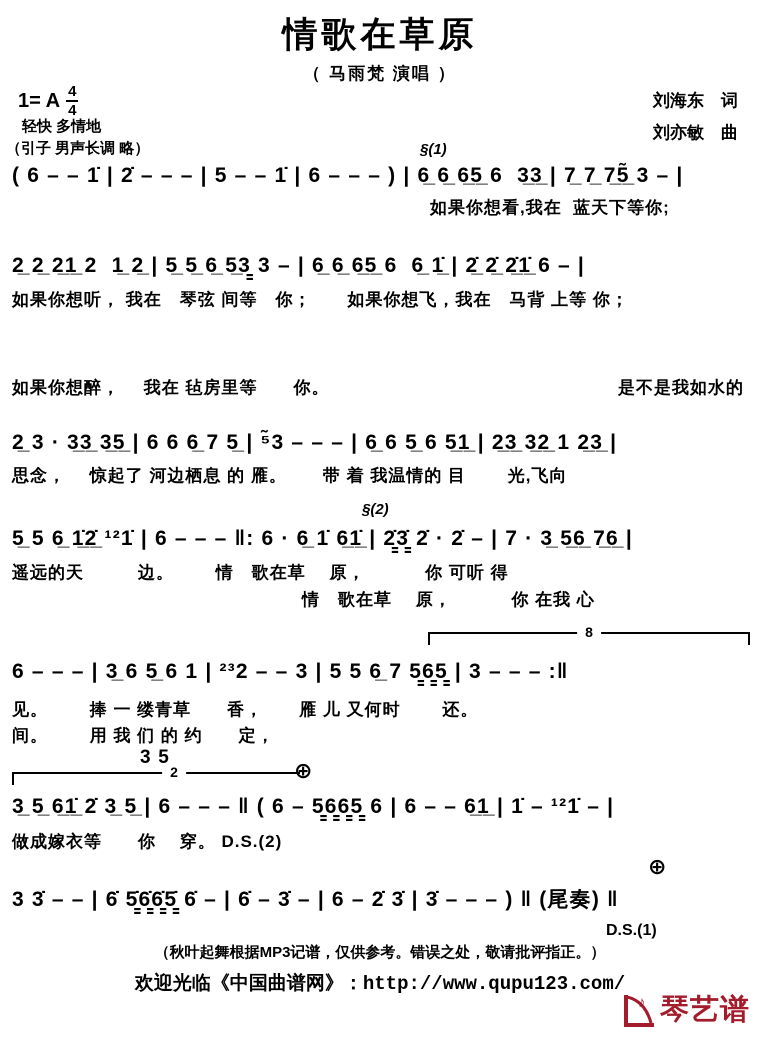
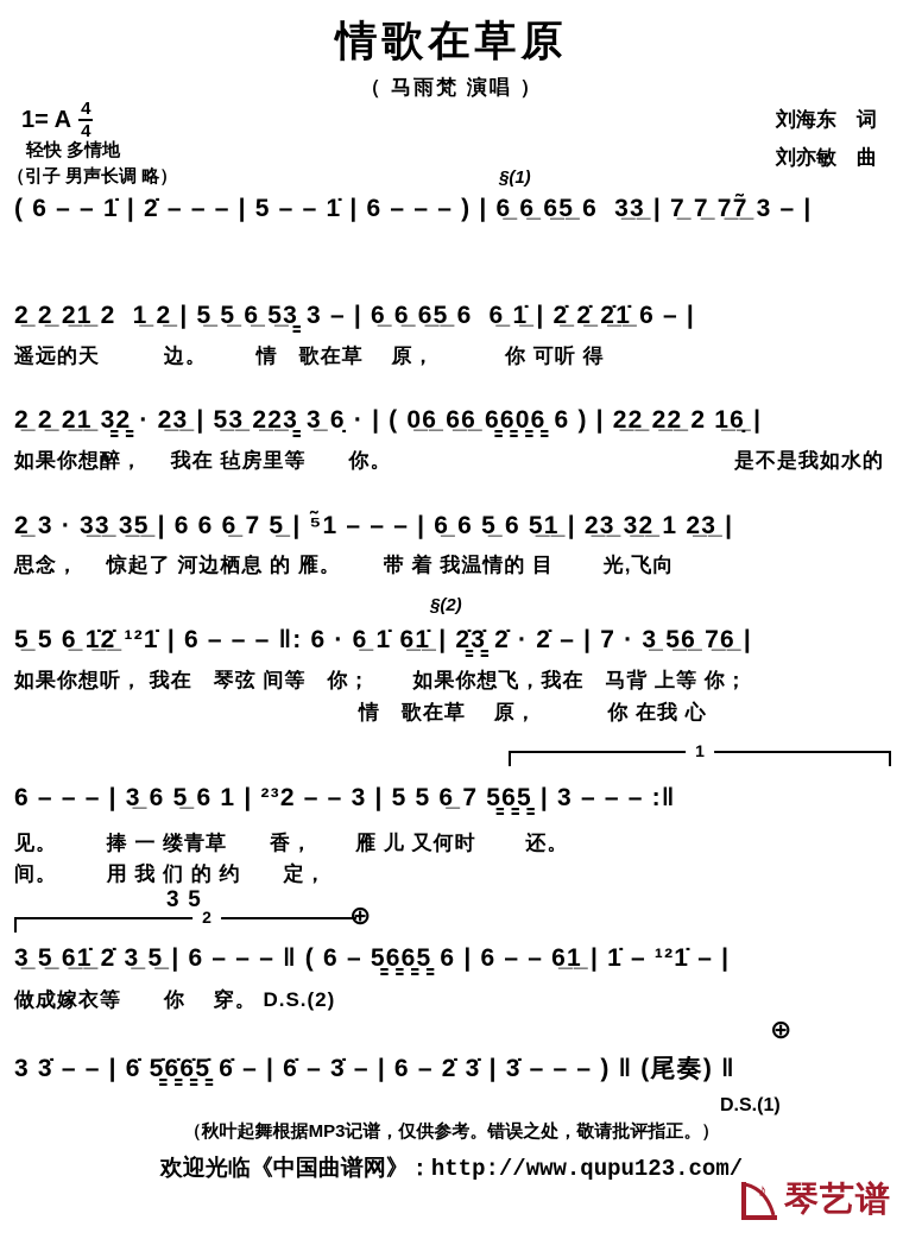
  情歌在草原
  （ 马雨梵 演唱 ）
  1= A
  4
  4
  轻快 多情地
  （引子 男声长调 略）
  刘海东 词
  刘亦敏 曲
  §(1)
- ( 6 – – 1̇ | 2̇ – – – | 5 – – 1̇ | 6 – – – ) | 6̲ 6̲ 6̲5̲ 6 3̲3̲ | 7̲ 7̲ 7̲5̲̃ 3 – |
+ ( 6 – – 1̇ | 2̇ – – – | 5 – – 1̇ | 6 – – – ) | 6̲ 6̲ 6̲5̲ 6 3̲3̲ | 7̲ 7̲ 7̲7̲̃ 3 – |
- 如果你想看,我在 蓝天下等你;
  2̲ 2̲ 2̲1̲ 2 1̲ 2̲ | 5̲ 5̲ 6̲ 5̲3̳ 3 – | 6̲ 6̲ 6̲5̲ 6 6̲ 1̲̇ | 2̲̇ 2̲̇ 2̲̇1̲̇ 6 – |
- 如果你想听， 我在 琴弦 间等 你； 如果你想飞，我在 马背 上等 你；
+ 遥远的天 边。 情 歌在草 原， 你 可听 得
+ 2̲ 2̲ 2̲1̲ 3̳2̳ · 2̲3̲ | 5̲3̲ 2̲2̲3̳ 3̲ 6̣ · | ( 0̲6̲ 6̲6̲ 6̳6̳0̳6̳ 6 ) | 2̲2̲ 2̲2̲ 2 1̲6̲̣ |
  如果你想醉， 我在 毡房里等 你。
  是不是我如水的
- 2̲ 3 · 3̲3̲ 3̲5̲ | 6 6 6̲ 7 5̲ | ⁵̃3 – – – | 6̲ 6 5̲ 6 5̲1̲ | 2̲3̲ 3̲2̲ 1 2̲3̲ |
+ 2̲ 3 · 3̲3̲ 3̲5̲ | 6 6 6̲ 7 5̲ | ⁵̃1 – – – | 6̲ 6 5̲ 6 5̲1̲ | 2̲3̲ 3̲2̲ 1 2̲3̲ |
  思念， 惊起了 河边栖息 的 雁。 带 着 我温情的 目 光,飞向
  §(2)
  5̲ 5 6̲ 1̲̇2̲̇ ¹²1̇ | 6 – – – ‖: 6 · 6̲ 1̇ 6̲1̲̇ | 2̳̇3̳̇ 2̇ · 2̇ – | 7 · 3̲ 5̲6̲ 7̲6̲ |
- 遥远的天 边。 情 歌在草 原， 你 可听 得
+ 如果你想听， 我在 琴弦 间等 你； 如果你想飞，我在 马背 上等 你；
  情 歌在草 原， 你 在我 心
- 8
+ 1
  6 – – – | 3̲ 6 5̲ 6 1 | ²³2 – – 3 | 5 5 6̲ 7 5̳6̳5̳ | 3 – – – :‖
  见。 捧 一 缕青草 香， 雁 儿 又何时 还。
  间。 用 我 们 的 约 定，
  3 5
  2
  ⊕
  3̲ 5̲ 6̲1̲̇ 2̇ 3̲ 5̲ | 6 – – – ‖ ( 6 – 5̳6̳6̳5̳ 6 | 6 – – 6̲1̲ | 1̇ – ¹²1̇ – |
  做成嫁衣等 你 穿。 D.S.(2)
  ⊕
  3 3̇ – – | 6̇ 5̳̇6̳̇6̳̇5̳̇ 6̇ – | 6̇ – 3̇ – | 6 – 2̇ 3̇ | 3̇ – – – ) ‖ (尾奏) ‖
  D.S.(1)
  （秋叶起舞根据MP3记谱，仅供参考。错误之处，敬请批评指正。）
  欢迎光临《中国曲谱网》：http://www.qupu123.com/
  ♪
  琴艺谱
